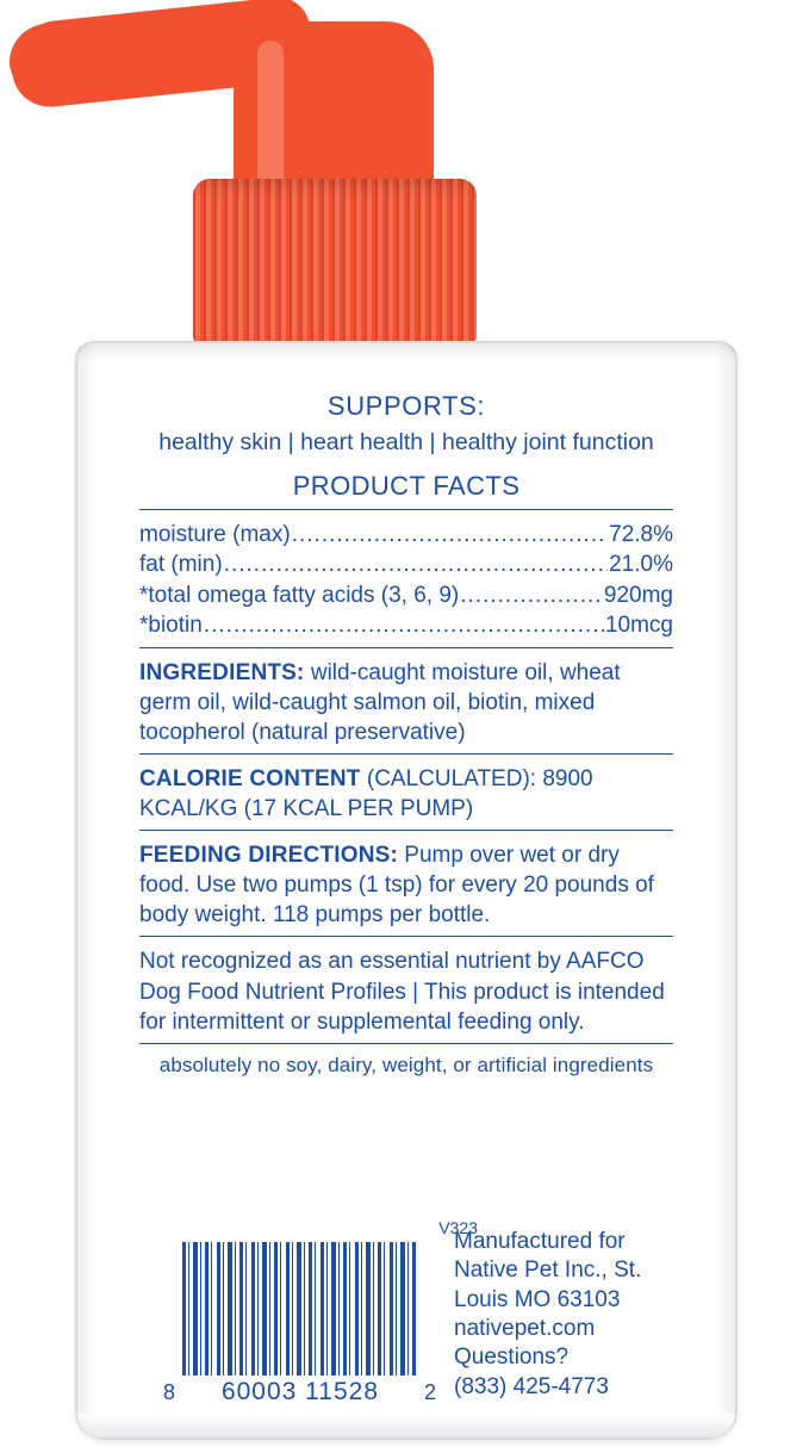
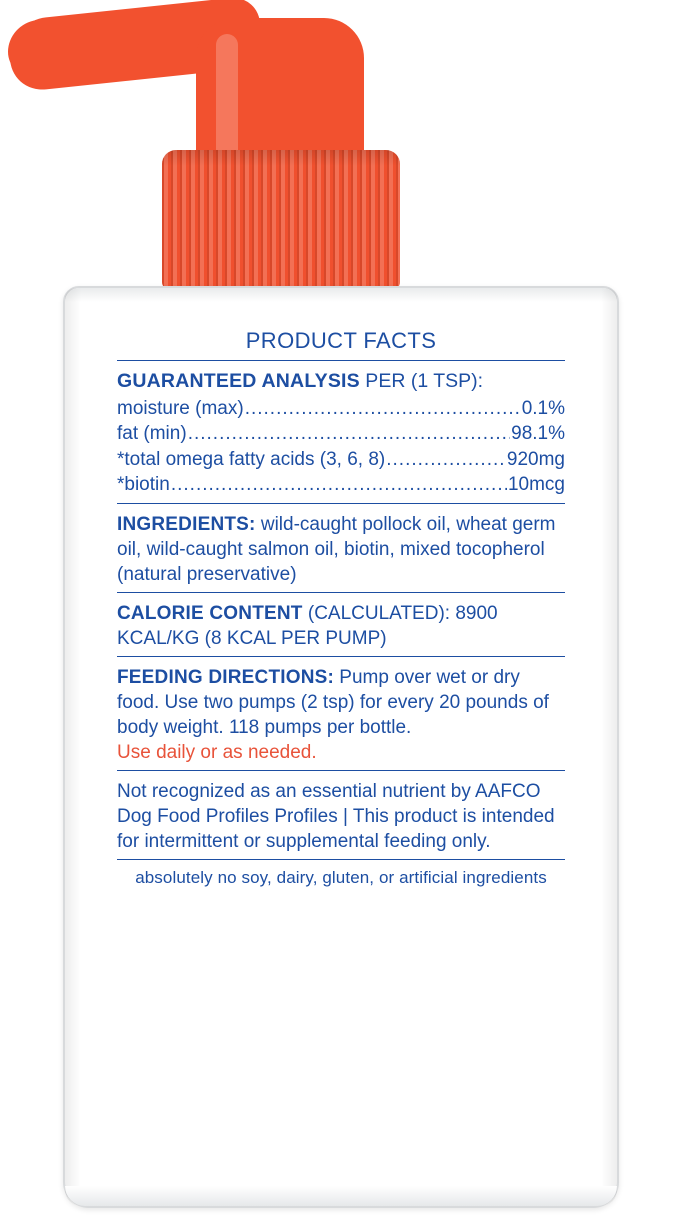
- SUPPORTS:
- healthy skin | heart health | healthy joint function
  PRODUCT FACTS
+ GUARANTEED ANALYSIS PER (1 TSP):
  moisture (max)
- 72.8%
+ 0.1%
  fat (min)
  ...................................................
- 21.0%
+ 98.1%
- *total omega fatty acids (3, 6, 9)
+ *total omega fatty acids (3, 6, 8)
  920mg
  *biotin
  ......................................................
  10mcg
- INGREDIENTS: wild-caught moisture oil, wheat germ oil, wild-caught salmon oil, biotin, mixed tocopherol (natural preservative)
+ INGREDIENTS: wild-caught pollock oil, wheat germ oil, wild-caught salmon oil, biotin, mixed tocopherol (natural preservative)
- CALORIE CONTENT (CALCULATED): 8900 KCAL/KG (17 KCAL PER PUMP)
+ CALORIE CONTENT (CALCULATED): 8900 KCAL/KG (8 KCAL PER PUMP)
- FEEDING DIRECTIONS: Pump over wet or dry food. Use two pumps (1 tsp) for every 20 pounds of body weight. 118 pumps per bottle.
+ FEEDING DIRECTIONS: Pump over wet or dry food. Use two pumps (2 tsp) for every 20 pounds of body weight. 118 pumps per bottle.
+ Use daily or as needed.
- Not recognized as an essential nutrient by AAFCO Dog Food Nutrient Profiles | This product is intended for intermittent or supplemental feeding only.
+ Not recognized as an essential nutrient by AAFCO Dog Food Profiles Profiles | This product is intended for intermittent or supplemental feeding only.
- absolutely no soy, dairy, weight, or artificial ingredients
+ absolutely no soy, dairy, gluten, or artificial ingredients
- V323
- 8
- 60003 11528
- 2
- Manufactured for
- Native Pet Inc., St.
- Louis MO 63103
- nativepet.com
- Questions?
- (833) 425-4773
